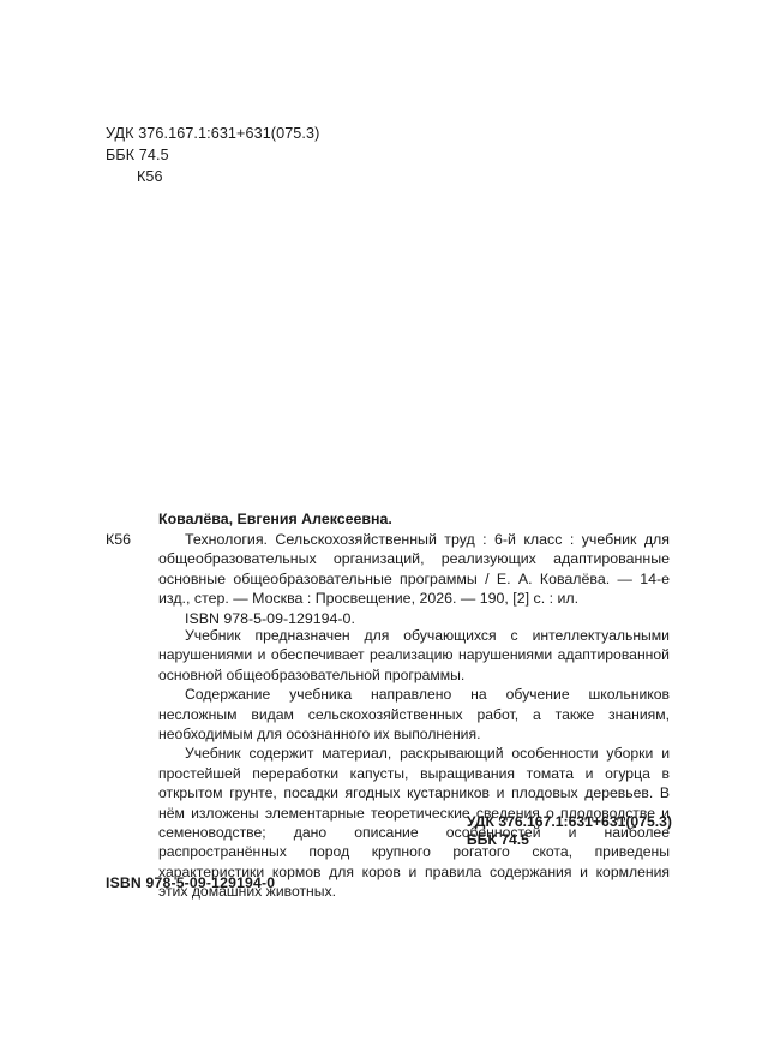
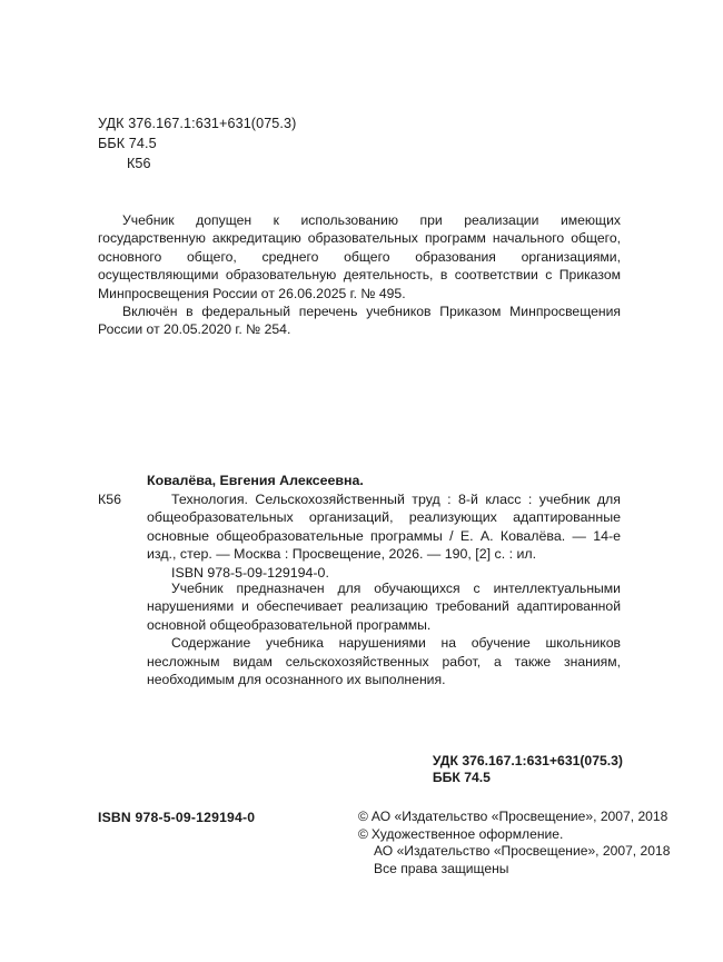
  УДК 376.167.1:631+631(075.3)
  ББК 74.5
  К56
+ Учебник допущен к использованию при реализации имеющих государственную аккредитацию образовательных программ начального общего, основного общего, среднего общего образования организациями, осуществляющими образовательную деятельность, в соответствии с Приказом Минпросвещения России от 26.06.2025 г. № 495.
+ Включён в федеральный перечень учебников Приказом Минпросвещения России от 20.05.2020 г. № 254.
  Ковалёва, Евгения Алексеевна.
  К56
- Технология. Сельскохозяйственный труд : 6-й класс : учебник для общеобразовательных организаций, реализующих адаптированные основные общеобразовательные программы / Е. А. Ковалёва. — 14-е изд., стер. — Москва : Просвещение, 2026. — 190, [2] с. : ил.
+ Технология. Сельскохозяйственный труд : 8-й класс : учебник для общеобразовательных организаций, реализующих адаптированные основные общеобразовательные программы / Е. А. Ковалёва. — 14-е изд., стер. — Москва : Просвещение, 2026. — 190, [2] с. : ил.
  ISBN 978-5-09-129194-0.
- Учебник предназначен для обучающихся с интеллектуальными нарушениями и обеспечивает реализацию нарушениями адаптированной основной общеобразовательной программы.
+ Учебник предназначен для обучающихся с интеллектуальными нарушениями и обеспечивает реализацию требований адаптированной основной общеобразовательной программы.
- Содержание учебника направлено на обучение школьников несложным видам сельскохозяйственных работ, а также знаниям, необходимым для осознанного их выполнения.
+ Содержание учебника нарушениями на обучение школьников несложным видам сельскохозяйственных работ, а также знаниям, необходимым для осознанного их выполнения.
- Учебник содержит материал, раскрывающий особенности уборки и простейшей переработки капусты, выращивания томата и огурца в открытом грунте, посадки ягодных кустарников и плодовых деревьев. В нём изложены элементарные теоретические сведения о плодоводстве и семеноводстве; дано описание особенностей и наиболее распространённых пород крупного рогатого скота, приведены характеристики кормов для коров и правила содержания и кормления этих домашних животных.
  УДК 376.167.1:631+631(075.3)
  ББК 74.5
  ISBN 978-5-09-129194-0
+ © АО «Издательство «Просвещение», 2007, 2018
+ © Художественное оформление.
+ АО «Издательство «Просвещение», 2007, 2018
+ Все права защищены
